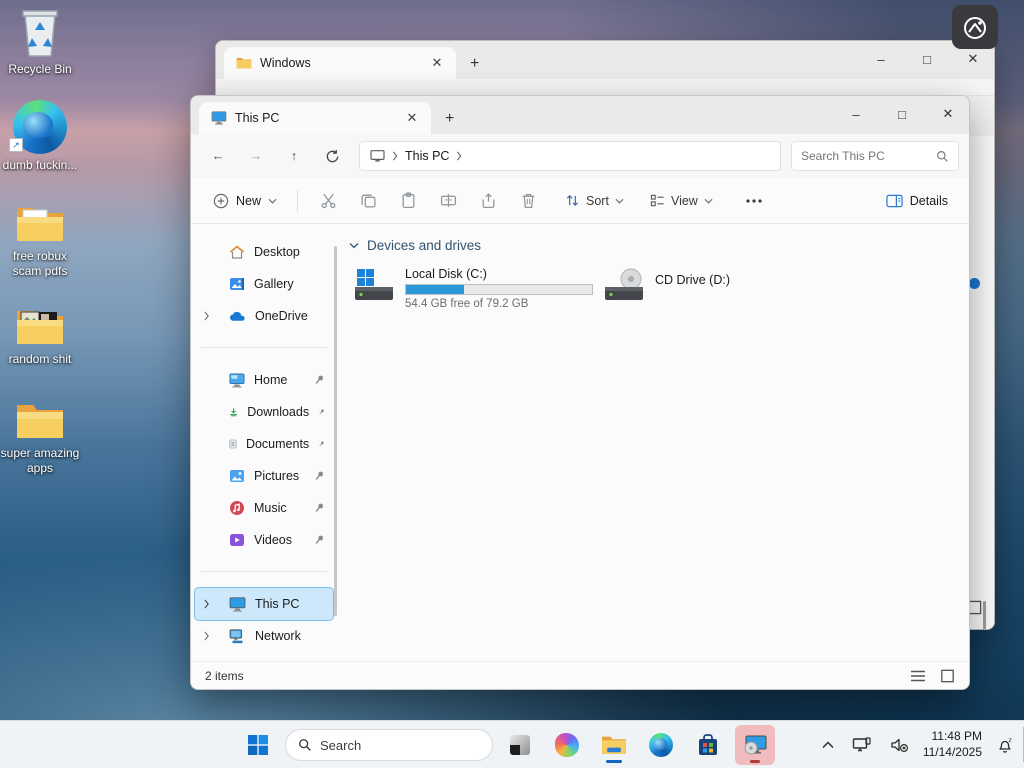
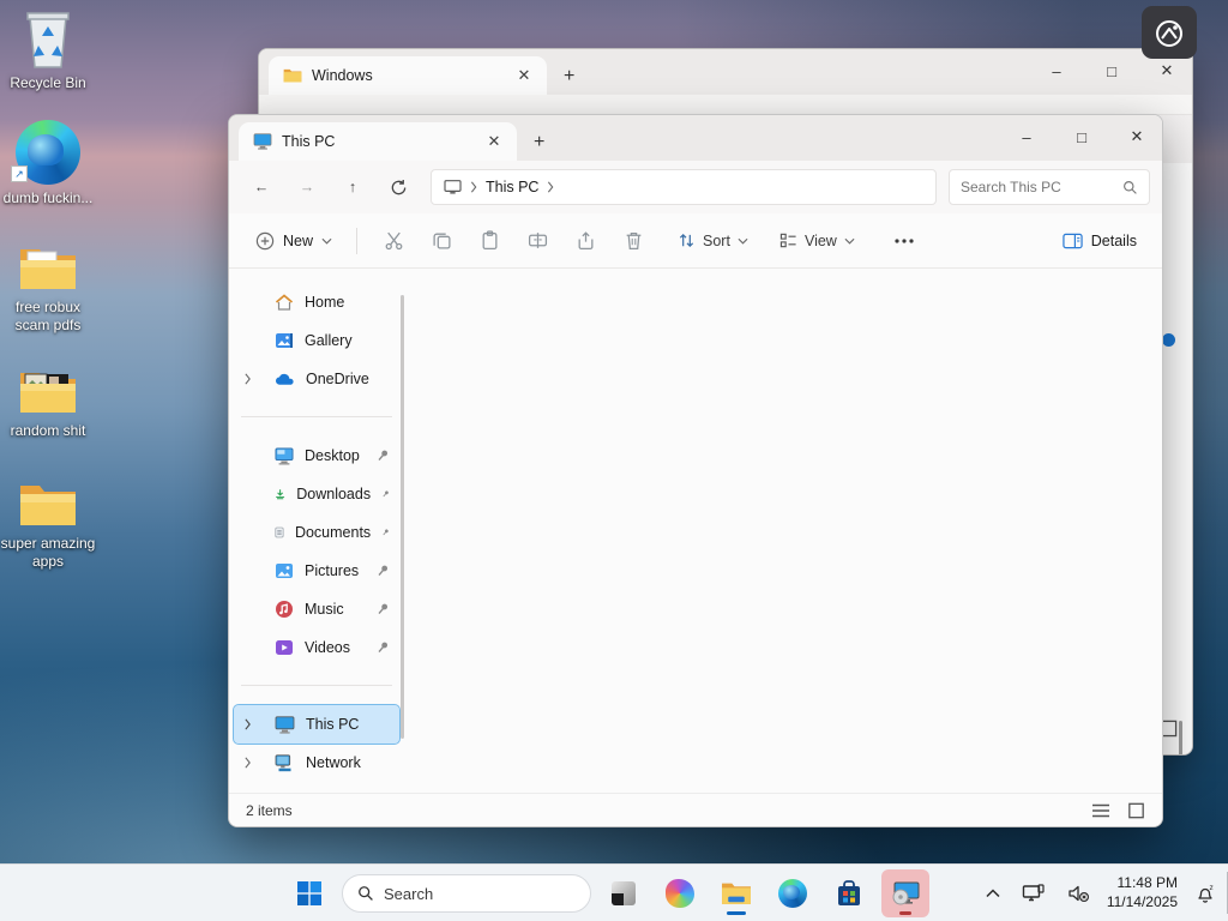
  Recycle Bin
  ↗
  dumb fuckin...
  free robux scam pdfs
  random shit
  super amazing apps
  Windows
  ✕
  +
  –
  □
  ✕
  This PC
  ✕
  +
  –
  □
  ✕
  ←
  →
  ↑
  This PC
  Search This PC
  New
  Sort
  View
  Details
- Desktop
+ Home
  Gallery
  OneDrive
- Home
+ Desktop
  Downloads
  Documents
  Pictures
  Music
  Videos
  This PC
  Network
- Devices and drives
- Local Disk (C:)
- 54.4 GB free of 79.2 GB
- CD Drive (D:)
  2 items
  Search
  11:48 PM
  11/14/2025
